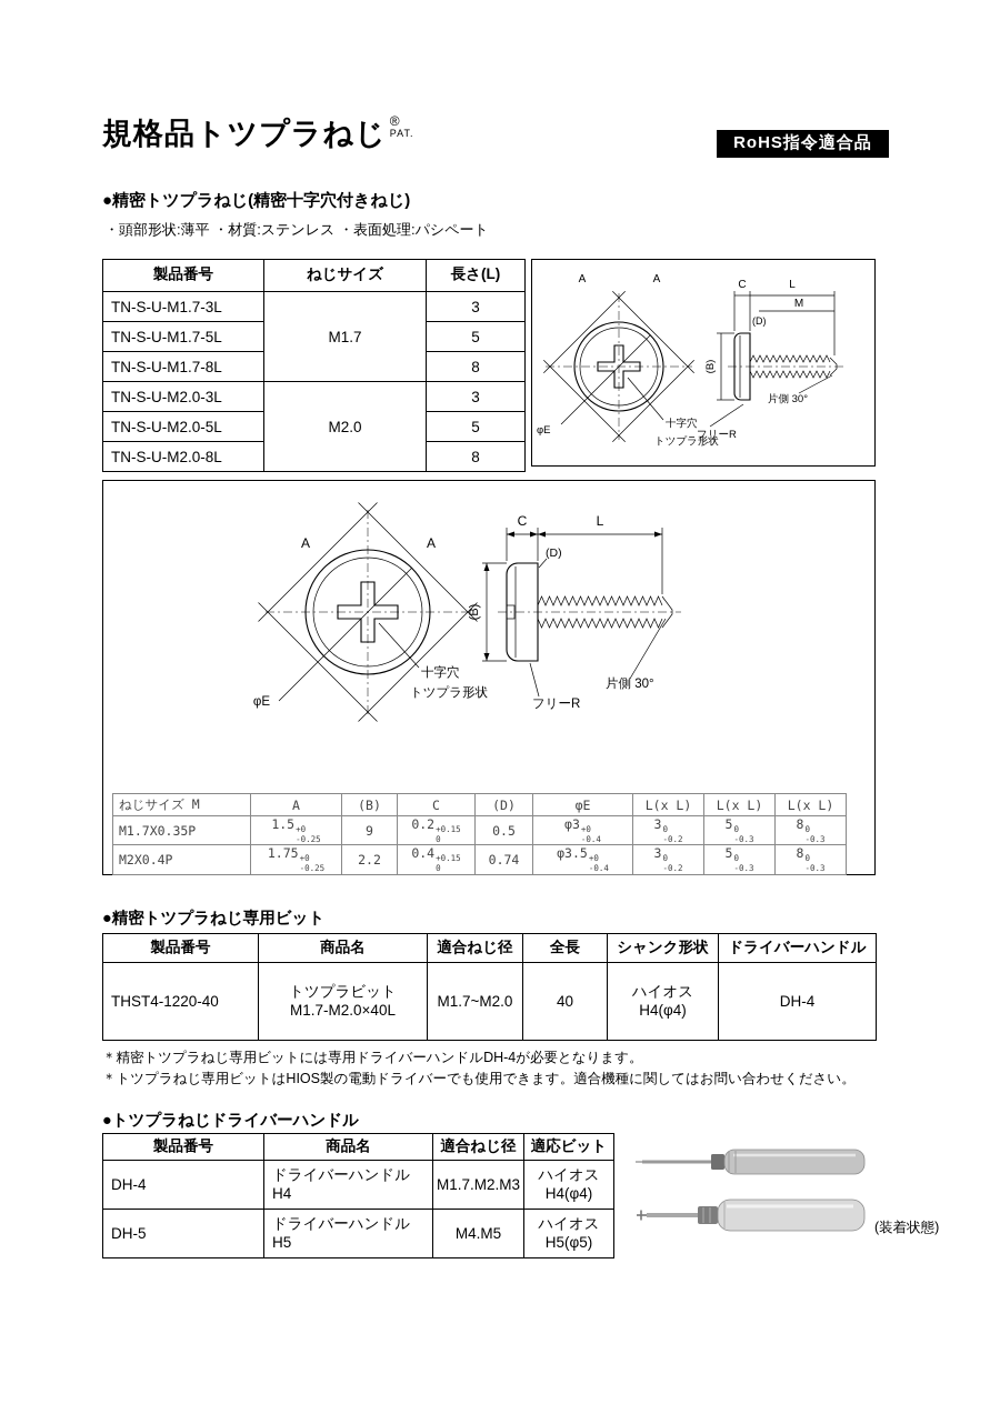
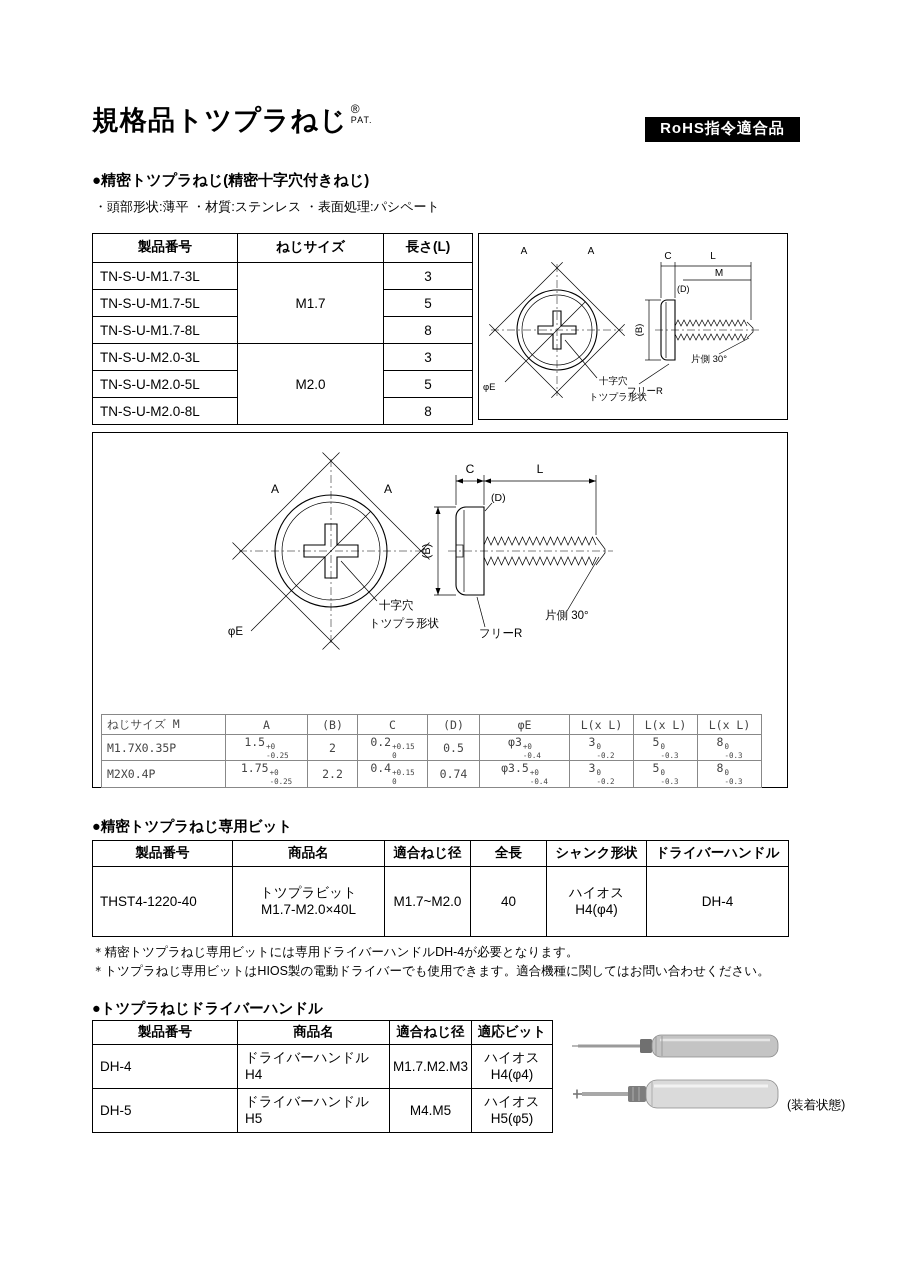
  規格品トツプラねじ
  ®
  PAT.
  RoHS指令適合品
  ●精密トツプラねじ(精密十字穴付きねじ)
  ・頭部形状:薄平 ・材質:ステンレス ・表面処理:パシペート
  製品番号	ねじサイズ	長さ(L)
  TN-S-U-M1.7-3L	M1.7	3
  TN-S-U-M1.7-5L	5
  TN-S-U-M1.7-8L	8
  TN-S-U-M2.0-3L	M2.0	3
  TN-S-U-M2.0-5L	5
  TN-S-U-M2.0-8L	8
  A
  A
  φE
  十字穴
  トツプラ形状
  C
  L
  M
  (D)
  片側 30°
  フリーR
  A
  A
  φE
  十字穴
  トツプラ形状
  C
  L
  (D)
  片側 30°
  フリーR
  ねじサイズ M	A	(B)	C	(D)	φE	L(x L)	L(x L)	L(x L)
- M1.7X0.35P	1.5+0-0.25	9	0.2+0.150	0.5	φ3+0-0.4	30-0.2	50-0.3	80-0.3
+ M1.7X0.35P	1.5+0-0.25	2	0.2+0.150	0.5	φ3+0-0.4	30-0.2	50-0.3	80-0.3
  M2X0.4P	1.75+0-0.25	2.2	0.4+0.150	0.74	φ3.5+0-0.4	30-0.2	50-0.3	80-0.3
  ●精密トツプラねじ専用ビット
  製品番号	商品名	適合ねじ径	全長	シャンク形状	ドライバーハンドル
  THST4-1220-40	トツプラビット M1.7-M2.0×40L	M1.7~M2.0	40	ハイオス H4(φ4)	DH-4
  ＊精密トツプラねじ専用ビットには専用ドライバーハンドルDH-4が必要となります。
  ＊トツプラねじ専用ビットはHIOS製の電動ドライバーでも使用できます。適合機種に関してはお問い合わせください。
  ●トツプラねじドライバーハンドル
  製品番号	商品名	適合ねじ径	適応ビット
  DH-4	ドライバーハンドル H4	M1.7.M2.M3	ハイオス H4(φ4)
  DH-5	ドライバーハンドル H5	M4.M5	ハイオス H5(φ5)
  (装着状態)
